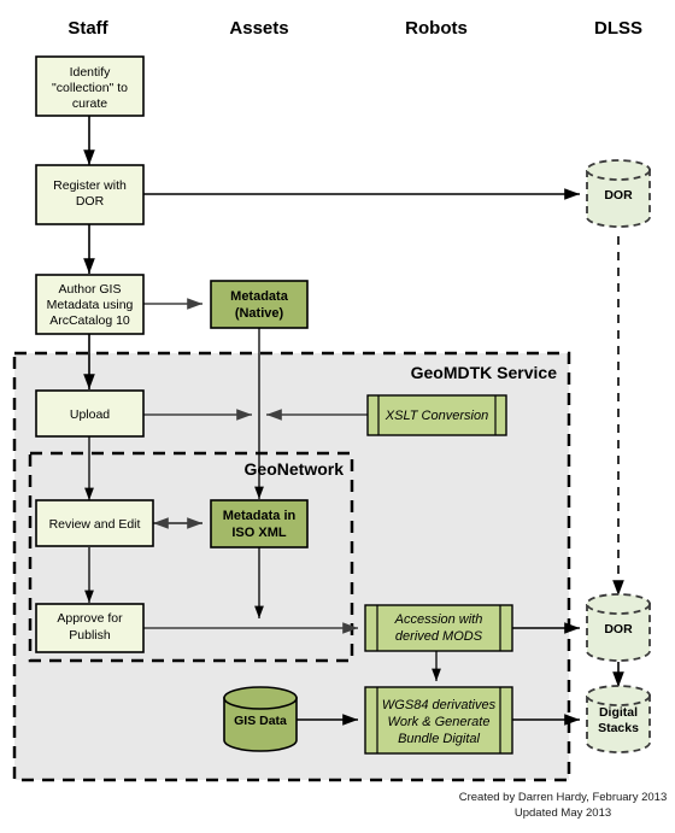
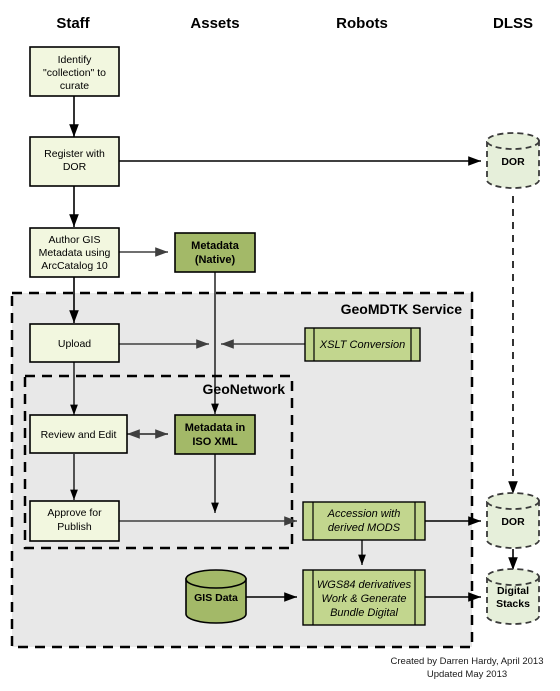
  GeoMDTK Service
  GeoNetwork
  Staff
  Assets
  Robots
  DLSS
  Identify
  "collection" to
  curate
  Register with
  DOR
  Author GIS
  Metadata using
  ArcCatalog 10
  Metadata
  (Native)
  Upload
  XSLT Conversion
  Review and Edit
  Metadata in
  ISO XML
  Approve for
  Publish
  Accession with
  derived MODS
  WGS84 derivatives
  Work & Generate
  Bundle Digital
  GIS Data
  DOR
  DOR
  Digital
  Stacks
- Created by Darren Hardy, February 2013
+ Created by Darren Hardy, April 2013
  Updated May 2013
